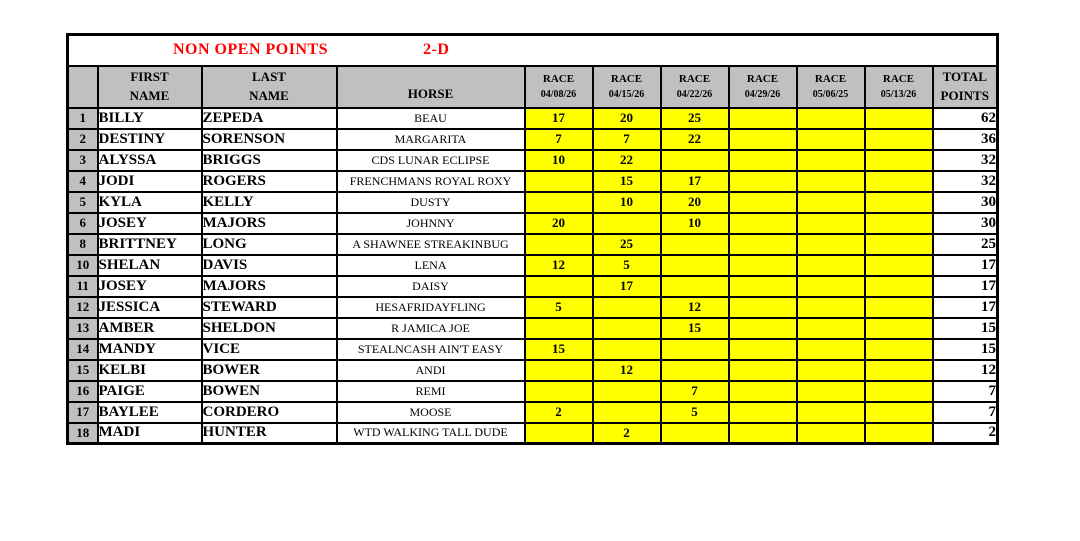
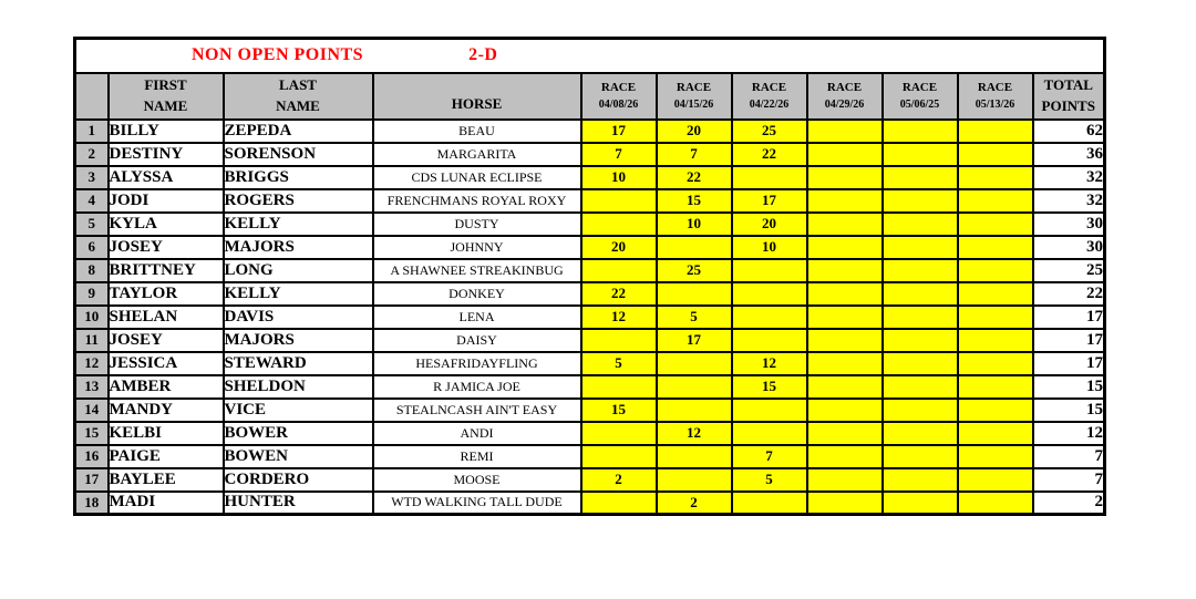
  NON OPEN POINTS 2-D
  	FIRST NAME	LAST NAME	HORSE	RACE 04/08/26	RACE 04/15/26	RACE 04/22/26	RACE 04/29/26	RACE 05/06/25	RACE 05/13/26	TOTAL POINTS
  1	BILLY	ZEPEDA	BEAU	17	20	25				62
  2	DESTINY	SORENSON	MARGARITA	7	7	22				36
  3	ALYSSA	BRIGGS	CDS LUNAR ECLIPSE	10	22					32
  4	JODI	ROGERS	FRENCHMANS ROYAL ROXY		15	17				32
  5	KYLA	KELLY	DUSTY		10	20				30
  6	JOSEY	MAJORS	JOHNNY	20		10				30
  8	BRITTNEY	LONG	A SHAWNEE STREAKINBUG		25					25
+ 9	TAYLOR	KELLY	DONKEY	22						22
  10	SHELAN	DAVIS	LENA	12	5					17
  11	JOSEY	MAJORS	DAISY		17					17
  12	JESSICA	STEWARD	HESAFRIDAYFLING	5		12				17
  13	AMBER	SHELDON	R JAMICA JOE			15				15
  14	MANDY	VICE	STEALNCASH AIN'T EASY	15						15
  15	KELBI	BOWER	ANDI		12					12
  16	PAIGE	BOWEN	REMI			7				7
  17	BAYLEE	CORDERO	MOOSE	2		5				7
  18	MADI	HUNTER	WTD WALKING TALL DUDE		2					2
